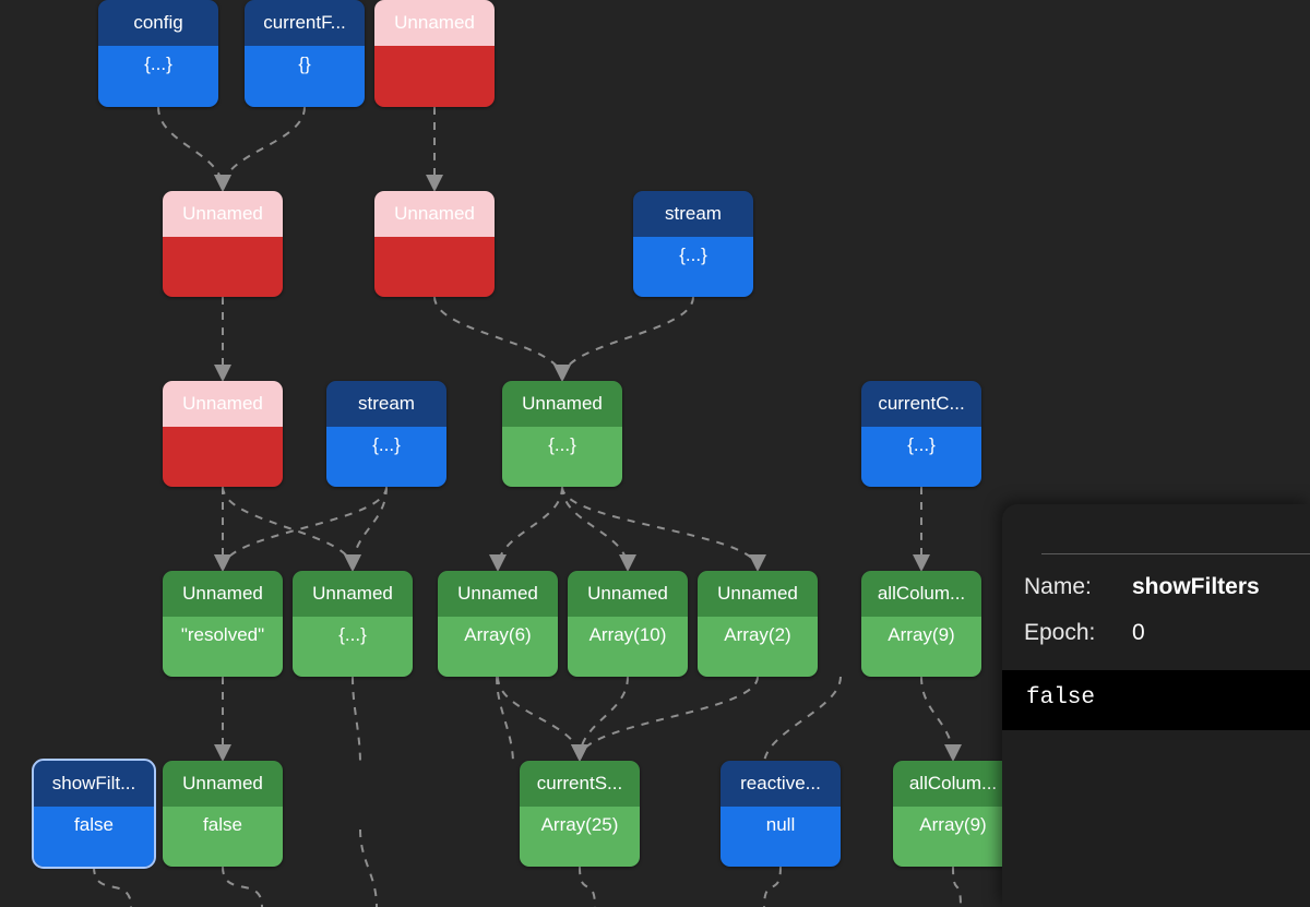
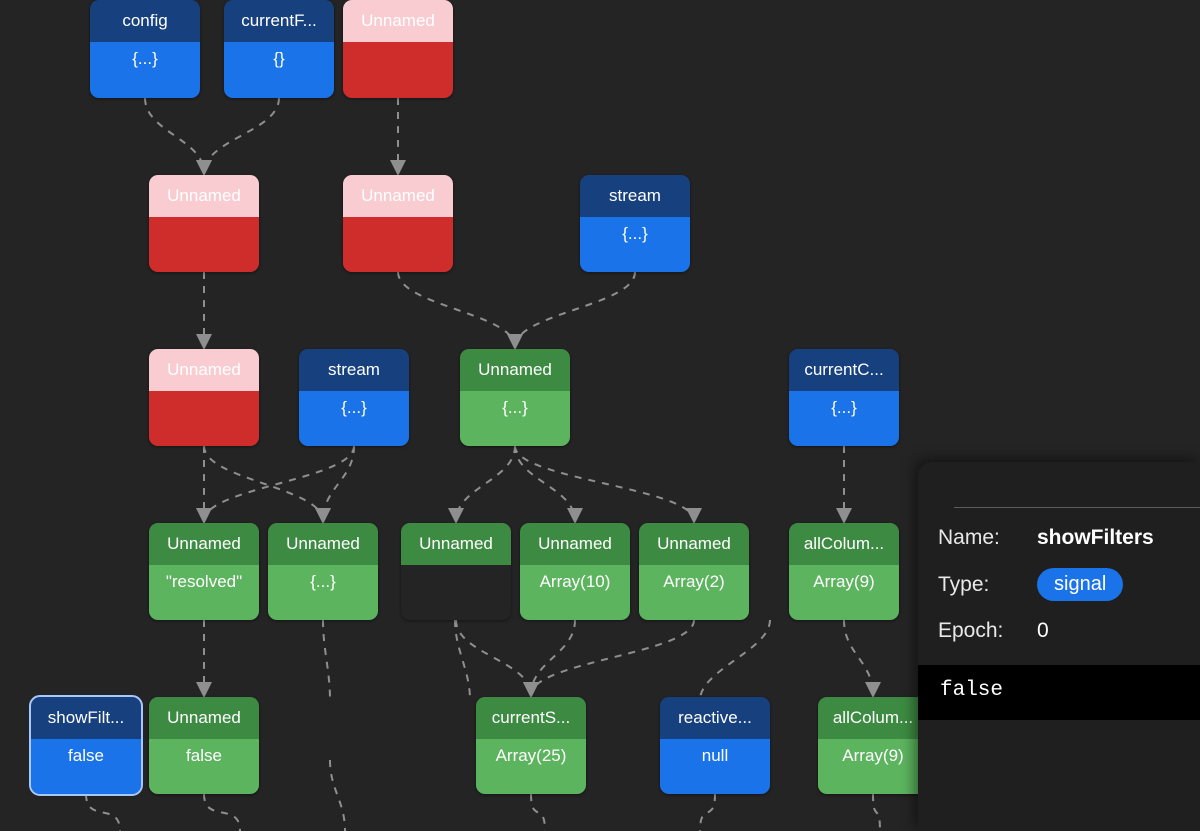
  config
  {...}
  currentF...
  {}
  Unnamed
  Unnamed
  Unnamed
  stream
  {...}
  Unnamed
  stream
  {...}
  Unnamed
  {...}
  currentC...
  {...}
  Unnamed
  "resolved"
  Unnamed
  {...}
  Unnamed
- Array(6)
  Unnamed
  Array(10)
  Unnamed
  Array(2)
  allColum...
  Array(9)
  showFilt...
  false
  Unnamed
  false
  currentS...
  Array(25)
  reactive...
  null
  allColum...
  Array(9)
  Name:
  showFilters
+ Type:
+ signal
  Epoch:
  0
  false
